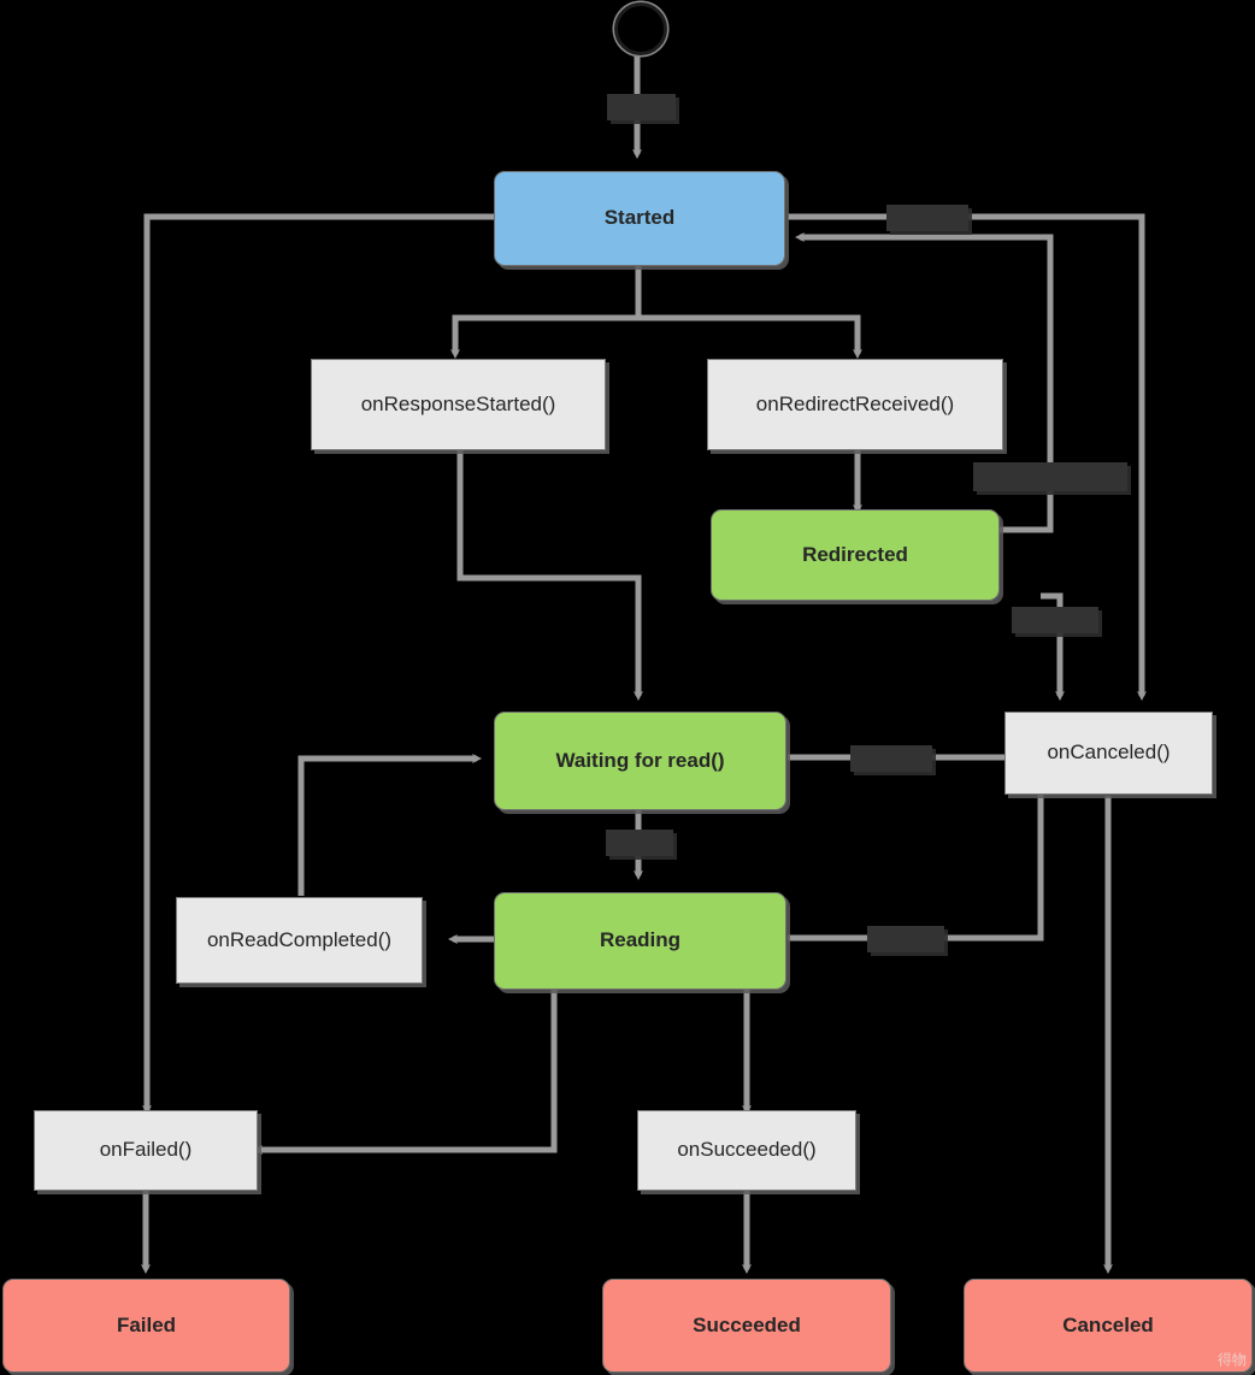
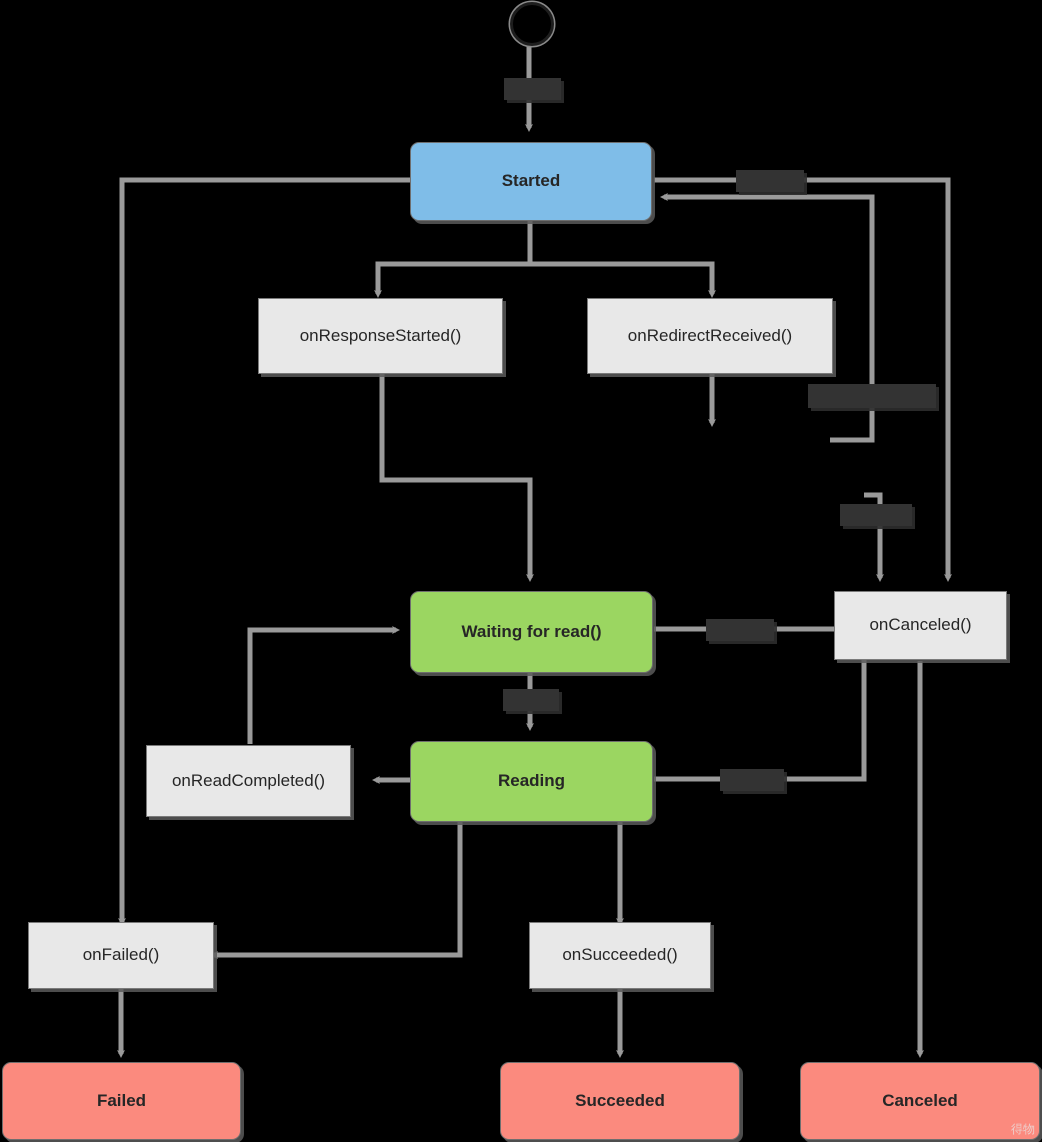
  Started
  onResponseStarted()
  onRedirectReceived()
- Redirected
  Waiting for read()
  Reading
  onReadCompleted()
  onCanceled()
  onFailed()
  onSucceeded()
  Failed
  Succeeded
  Canceled
  得物
